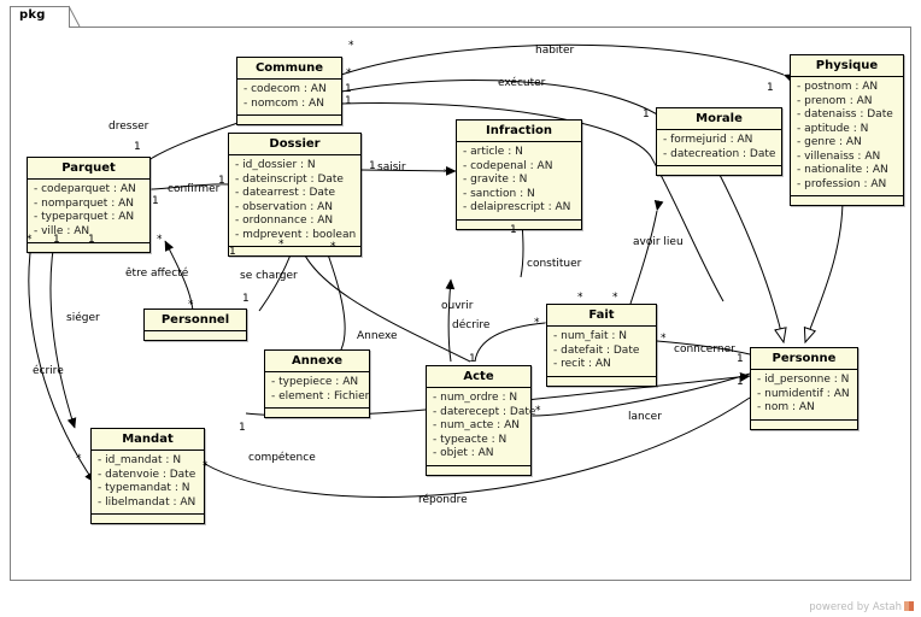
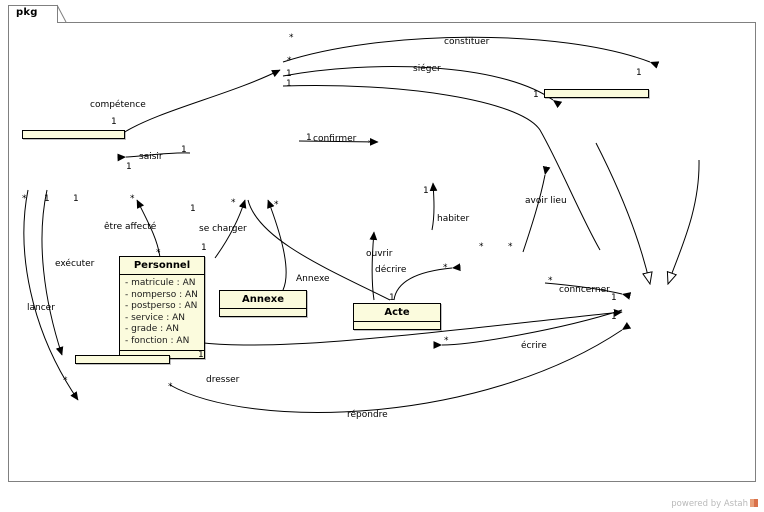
  pkg
- Commune
- - codecom : AN
- - nomcom : AN
- Parquet
- - codeparquet : AN
- - nomparquet : AN
- - typeparquet : AN
- - ville : AN
- Dossier
- - id_dossier : N
- - dateinscript : Date
- - datearrest : Date
- - observation : AN
- - ordonnance : AN
- - mdprevent : boolean
- Infraction
- - article : N
- - codepenal : AN
- - gravite : N
- - sanction : N
- - delaiprescript : AN
- Morale
- - formejurid : AN
- - datecreation : Date
- Physique
- - postnom : AN
- - prenom : AN
- - datenaiss : Date
- - aptitude : N
- - genre : AN
- - villenaiss : AN
- - nationalite : AN
- - profession : AN
- Personne
- - id_personne : N
- - numidentif : AN
- - nom : AN
- Fait
- - num_fait : N
- - datefait : Date
- - recit : AN
  Acte
- - num_ordre : N
- - daterecept : Date
- - num_acte : AN
- - typeacte : N
- - objet : AN
  Personnel
+ - matricule : AN
+ - nomperso : AN
+ - postperso : AN
+ - service : AN
+ - grade : AN
+ - fonction : AN
  Annexe
- - typepiece : AN
- - element : Fichier
- Mandat
- - id_mandat : N
- - datenvoie : Date
- - typemandat : N
- - libelmandat : AN
- dresser
+ compétence
- confirmer
+ saisir
- habiter
+ constituer
- exécuter
+ siéger
- saisir
+ confirmer
  être affecté
  se charger
  Annexe
- siéger
+ exécuter
- écrire
+ lancer
- constituer
+ habiter
  avoir lieu
  ouvrir
  décrire
  conncerner
- lancer
+ écrire
- compétence
+ dresser
  répondre
  *
  1
  1
  *
  1
  1
  1
  1
  *
  *
  1
  1
  *
  1
  *
  *
  1
  1
  *
  *
  *
  1
  1
  *
  *
  1
  *
  1
  *
  1
  *
  1
  powered by Astah
